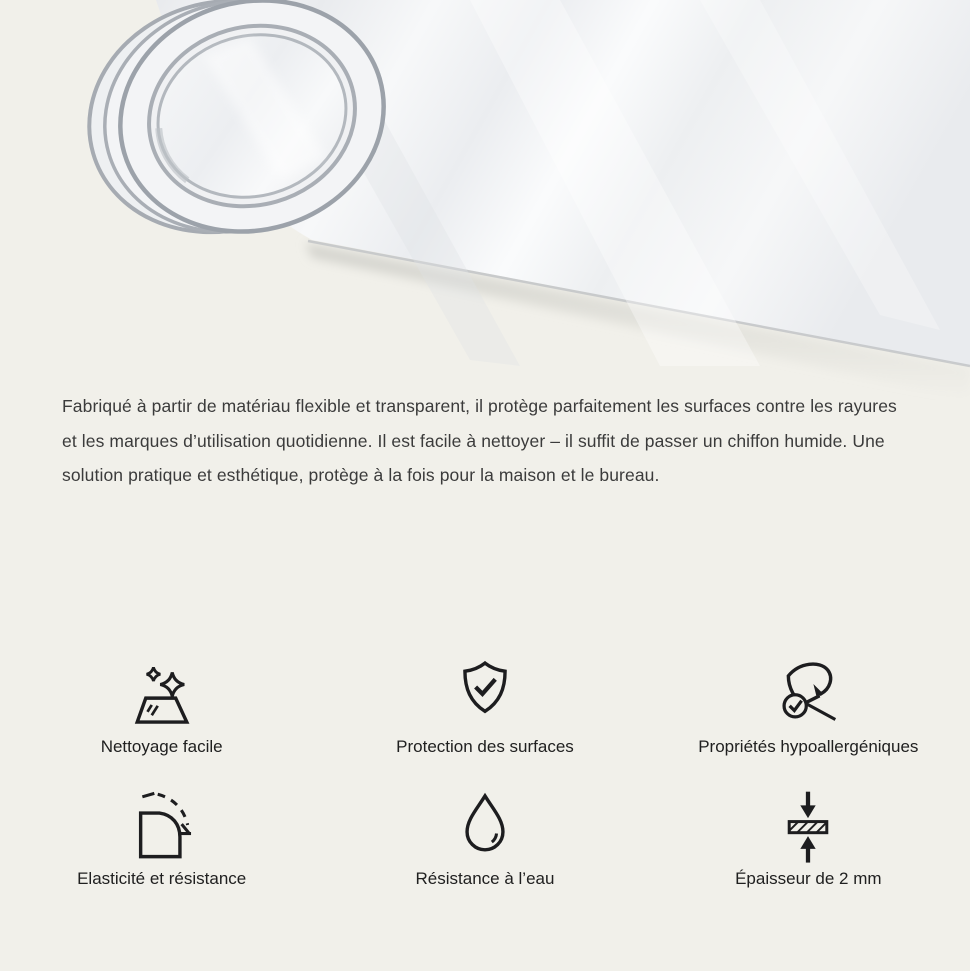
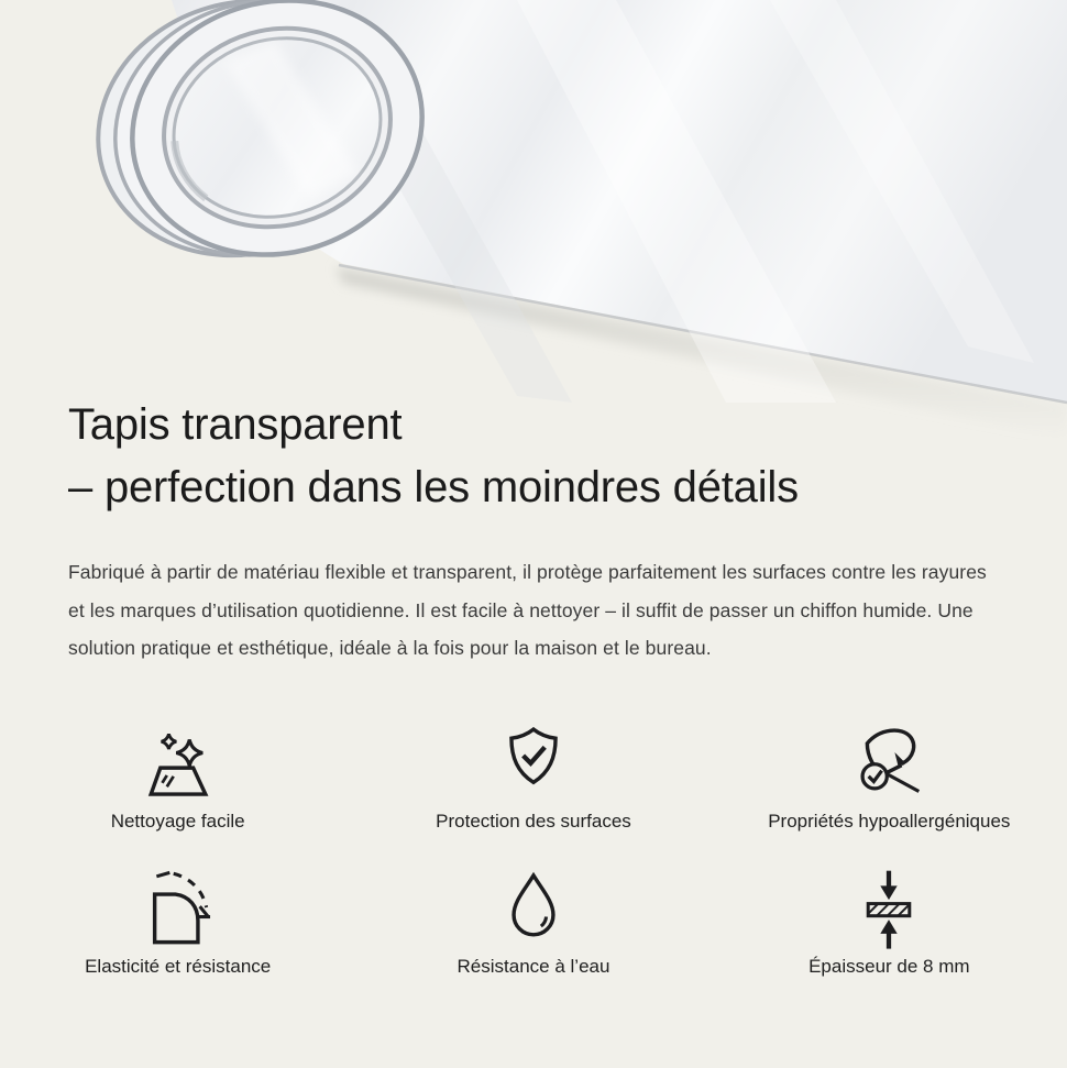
+ Tapis transparent
+ – perfection dans les moindres détails
- Fabriqué à partir de matériau flexible et transparent, il protège parfaitement les surfaces contre les rayures et les marques d’utilisation quotidienne. Il est facile à nettoyer – il suffit de passer un chiffon humide. Une solution pratique et esthétique, protège à la fois pour la maison et le bureau.
+ Fabriqué à partir de matériau flexible et transparent, il protège parfaitement les surfaces contre les rayures et les marques d’utilisation quotidienne. Il est facile à nettoyer – il suffit de passer un chiffon humide. Une solution pratique et esthétique, idéale à la fois pour la maison et le bureau.
  Nettoyage facile
  Protection des surfaces
  Propriétés hypoallergéniques
  Elasticité et résistance
  Résistance à l’eau
- Épaisseur de 2 mm
+ Épaisseur de 8 mm
